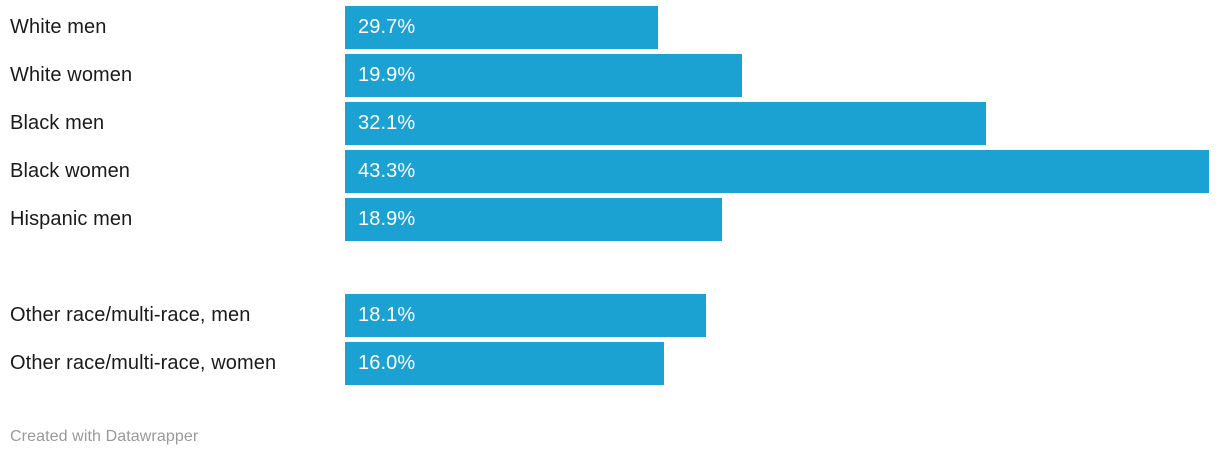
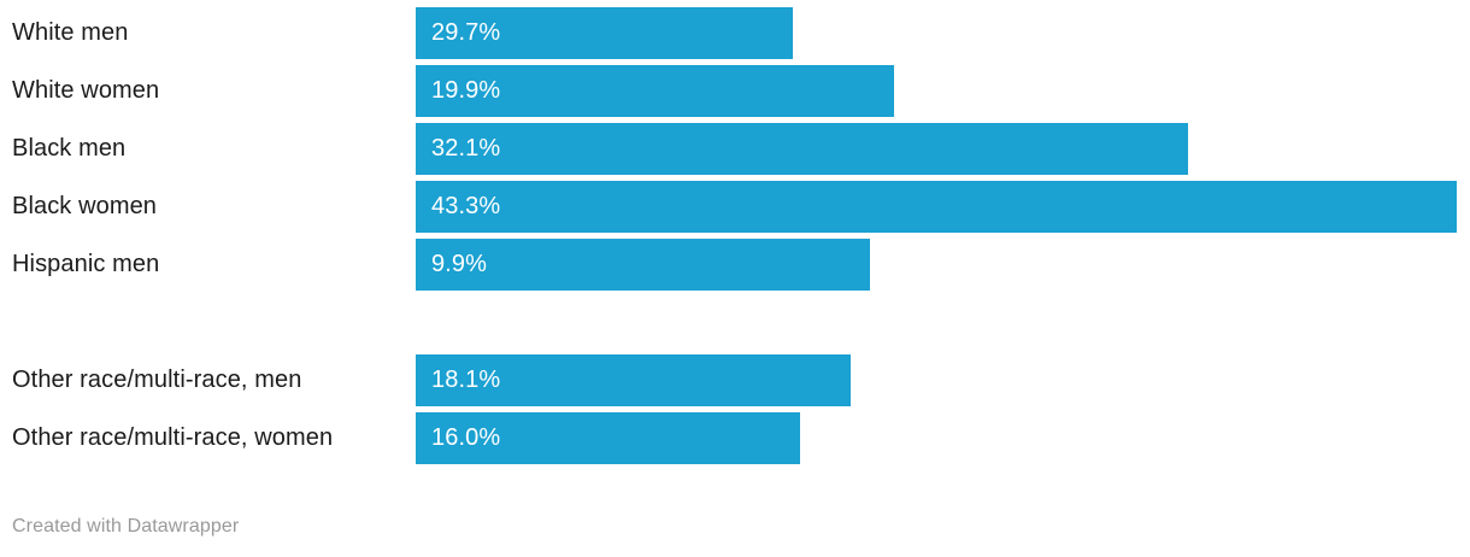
  White men
  29.7%
  White women
  19.9%
  Black men
  32.1%
  Black women
  43.3%
  Hispanic men
- 18.9%
+ 9.9%
  Other race/multi-race, men
  18.1%
  Other race/multi-race, women
  16.0%
  Created with Datawrapper
